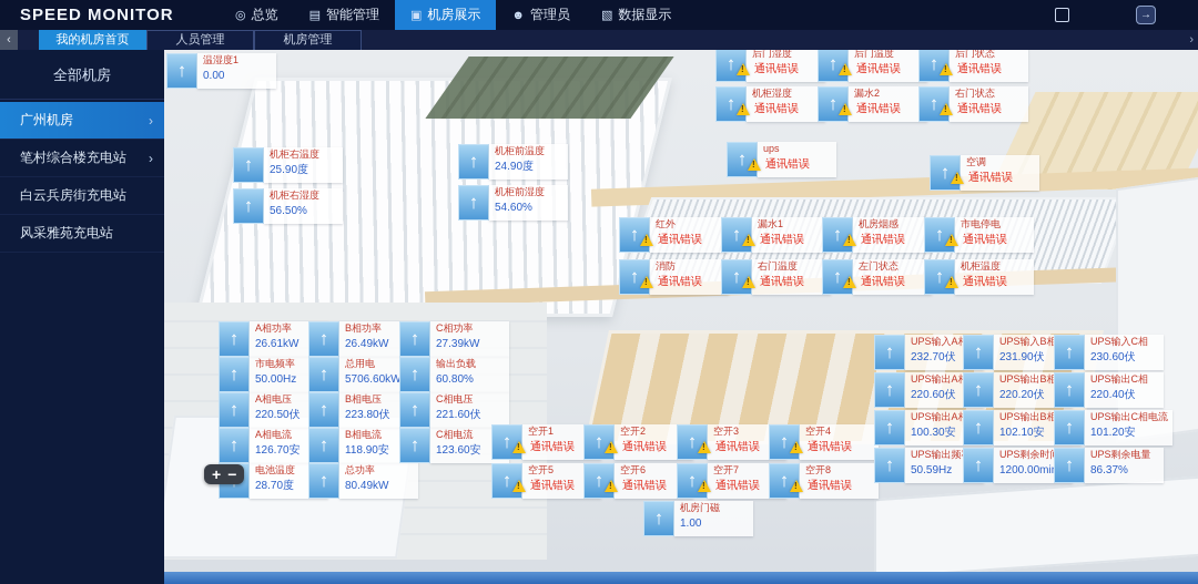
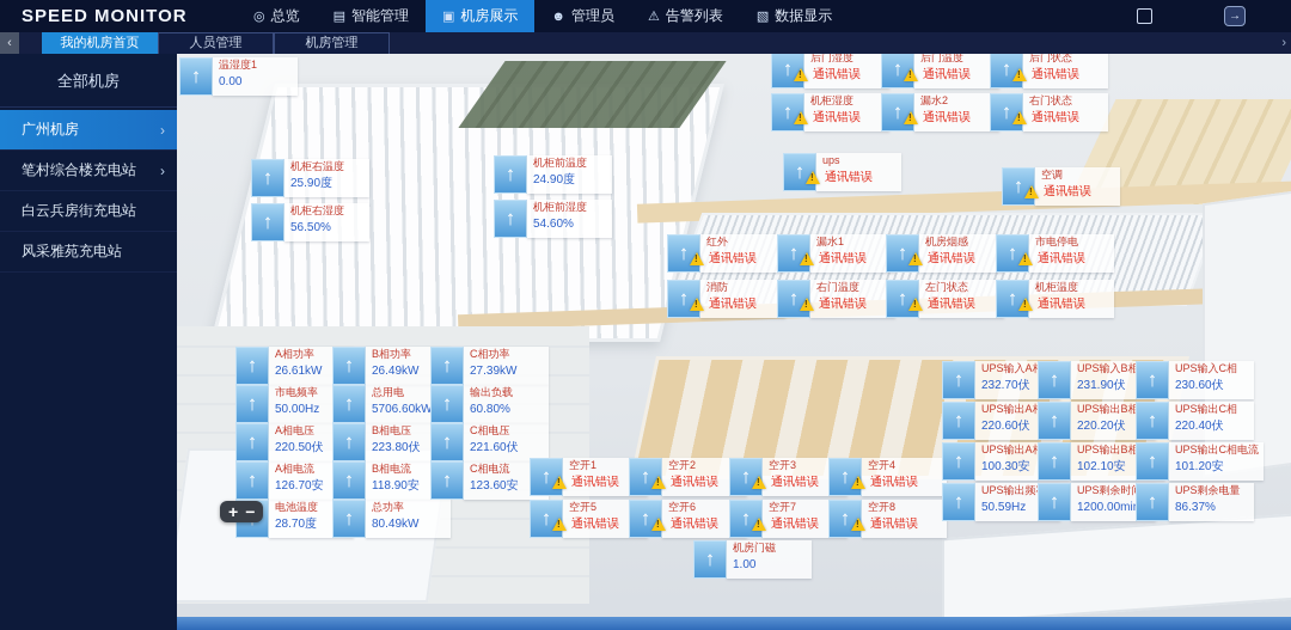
  SPEED MONITOR
  ◎
  总览
  ▤
  智能管理
  ▣
  机房展示
  ☻
  管理员
+ ⚠
+ 告警列表
  ▧
  数据显示
  →
  ‹
  我的机房首页
  人员管理
  机房管理
  ›
  全部机房
  广州机房
  ›
  笔村综合楼充电站
  ›
  白云兵房街充电站
  风采雅苑充电站
  ↑
  温湿度1
  0.00
  ↑
  机柜右温度
  25.90度
  ↑
  机柜右湿度
  56.50%
  ↑
  机柜前温度
  24.90度
  ↑
  机柜前湿度
  54.60%
  ↑
  后门湿度
  通讯错误
  ↑
  后门温度
  通讯错误
  ↑
  后门状态
  通讯错误
  ↑
  机柜湿度
  通讯错误
  ↑
  漏水2
  通讯错误
  ↑
  右门状态
  通讯错误
  ↑
  ups
  通讯错误
  ↑
  空调
  通讯错误
  ↑
  红外
  通讯错误
  ↑
  漏水1
  通讯错误
  ↑
  机房烟感
  通讯错误
  ↑
  市电停电
  通讯错误
  ↑
  消防
  通讯错误
  ↑
  右门温度
  通讯错误
  ↑
  左门状态
  通讯错误
  ↑
  机柜温度
  通讯错误
  ↑
  A相功率
  26.61kW
  ↑
  市电频率
  50.00Hz
  ↑
  A相电压
  220.50伏
  ↑
  A相电流
  126.70安
  电池温度
  28.70度
  ↑
  B相功率
  26.49kW
  ↑
  总用电
  5706.60kW
  ↑
  B相电压
  223.80伏
  ↑
  B相电流
  118.90安
  ↑
  总功率
  80.49kW
  ↑
  C相功率
  27.39kW
  ↑
  输出负载
  60.80%
  ↑
  C相电压
  221.60伏
  ↑
  C相电流
  123.60安
  ↑
  空开1
  通讯错误
  ↑
  空开2
  通讯错误
  ↑
  空开3
  通讯错误
  ↑
  空开4
  通讯错误
  ↑
  空开5
  通讯错误
  ↑
  空开6
  通讯错误
  ↑
  空开7
  通讯错误
  ↑
  空开8
  通讯错误
  ↑
  机房门磁
  1.00
  ↑
  UPS输入A
  232.70伏
  ↑
  UPS输出A
  220.60伏
  ↑
  100.30安
  ↑
  UPS输出频
  50.59Hz
  ↑
  UPS输入B相
  231.90伏
  ↑
  UPS输出B相
  220.20伏
  ↑
  UPS输出B相
  102.10安
  ↑
  UPS剩余时
  1200.00mi
  ↑
  UPS输入C相
  230.60伏
  ↑
  UPS输出C相
  220.40伏
  ↑
  UPS输出C相电流
  101.20安
  ↑
  UPS剩余电量
  86.37%
  +
  −
